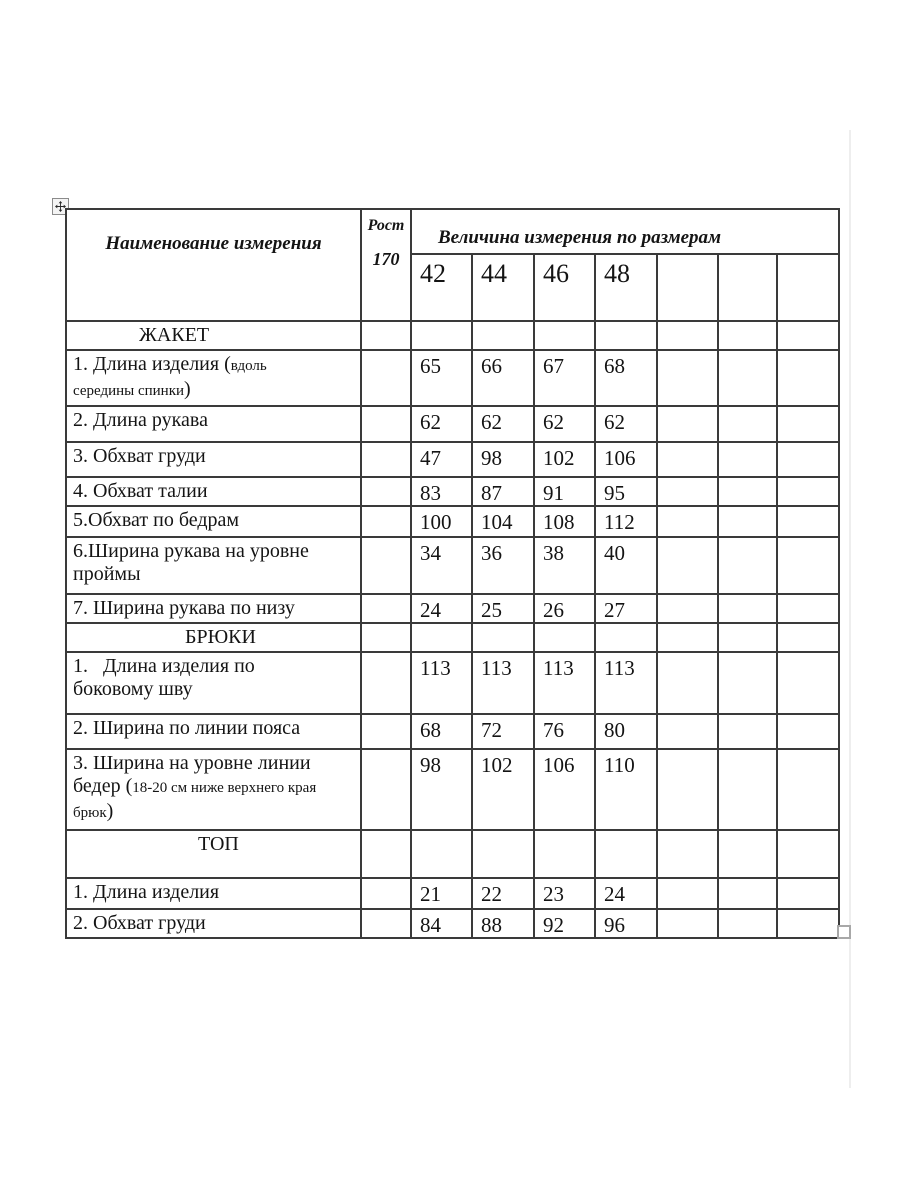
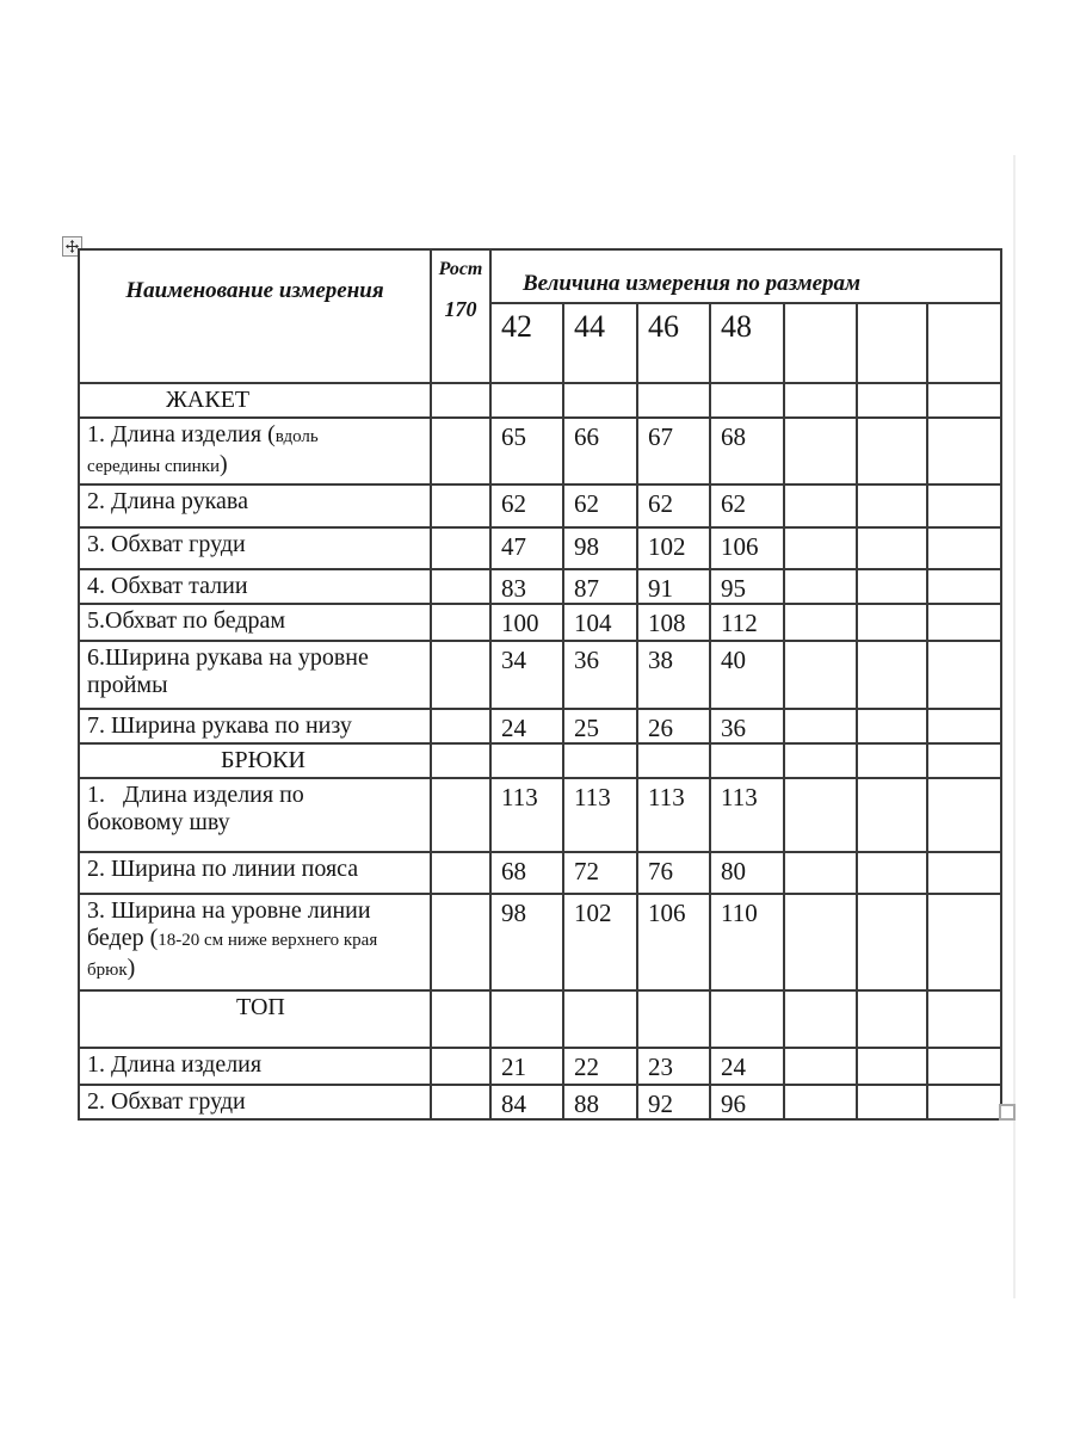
  Наименование измерения	Рост 170	Величина измерения по размерам
  42	44	46	48
  ЖАКЕТ
  1. Длина изделия (вдоль середины спинки)		65	66	67	68
  2. Длина рукава		62	62	62	62
  3. Обхват груди		47	98	102	106
  4. Обхват талии		83	87	91	95
  5.Обхват по бедрам		100	104	108	112
  6.Ширина рукава на уровне проймы		34	36	38	40
- 7. Ширина рукава по низу		24	25	26	27
+ 7. Ширина рукава по низу		24	25	26	36
  БРЮКИ
  1. Длина изделия по боковому шву		113	113	113	113
  2. Ширина по линии пояса		68	72	76	80
  3. Ширина на уровне линии бедер (18-20 см ниже верхнего края брюк)		98	102	106	110
  ТОП
  1. Длина изделия		21	22	23	24
  2. Обхват груди		84	88	92	96
